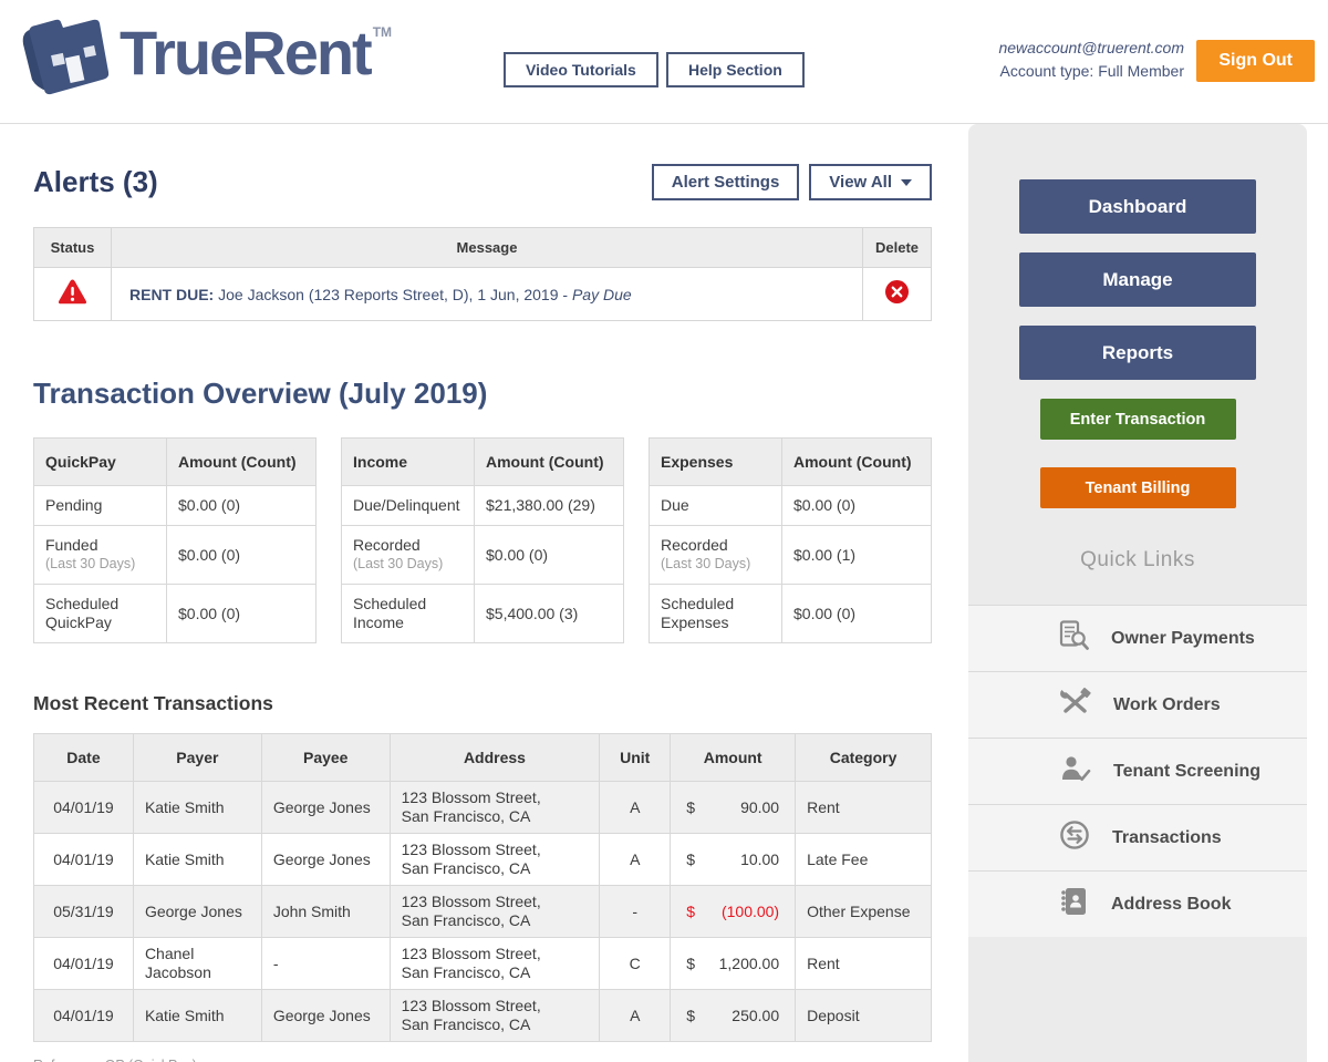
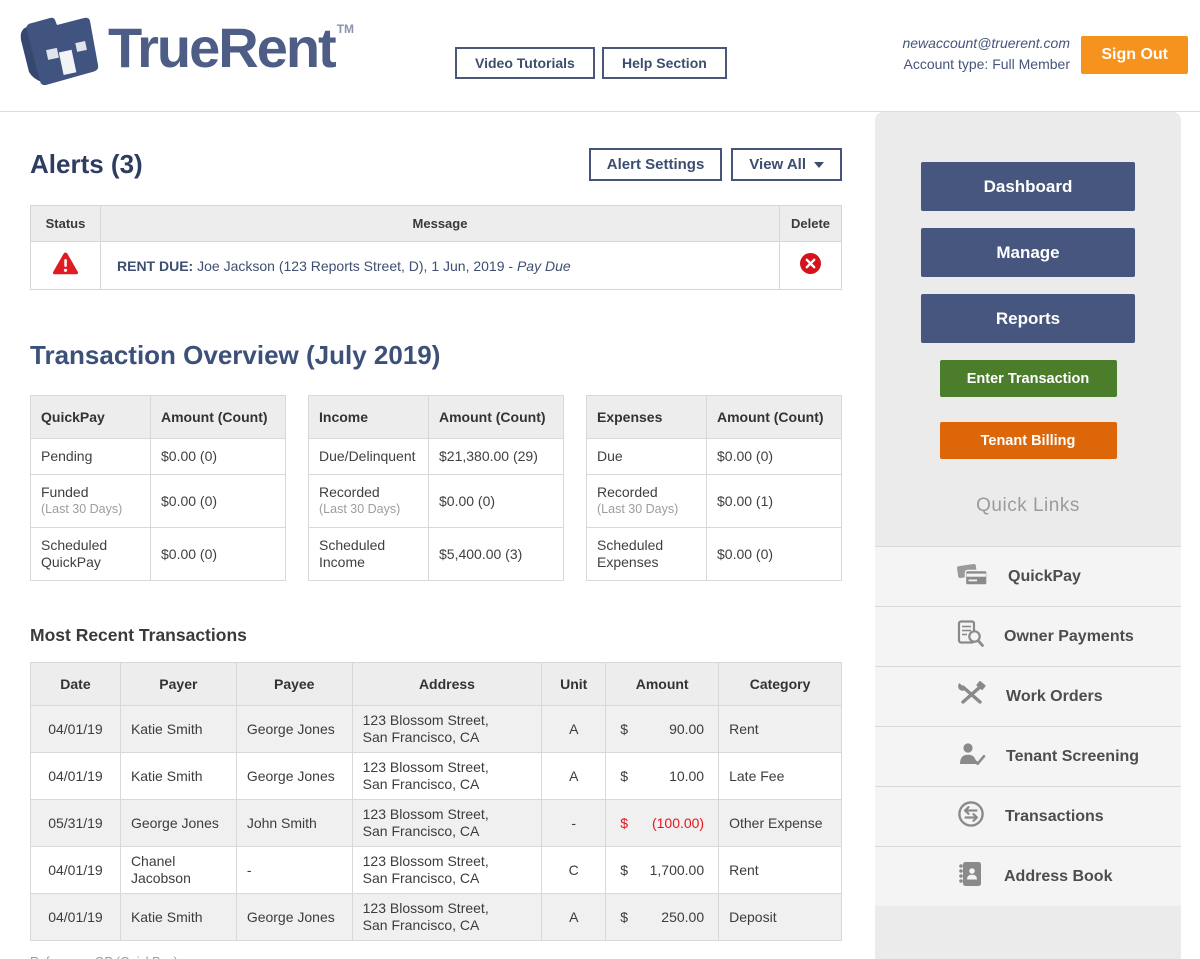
  TrueRent
  TM
  Video Tutorials
  Help Section
  newaccount@truerent.com
  Account type: Full Member
  Sign Out
  Alerts (3)
  Alert Settings
  View All
  Status	Message	Delete
  	RENT DUE: Joe Jackson (123 Reports Street, D), 1 Jun, 2019 - Pay Due
  Transaction Overview (July 2019)
  QuickPay	Amount (Count)
  Pending	$0.00 (0)
  Funded(Last 30 Days)	$0.00 (0)
  Scheduled QuickPay	$0.00 (0)
  Income	Amount (Count)
  Due/Delinquent	$21,380.00 (29)
  Recorded(Last 30 Days)	$0.00 (0)
  Scheduled Income	$5,400.00 (3)
  Expenses	Amount (Count)
  Due	$0.00 (0)
  Recorded(Last 30 Days)	$0.00 (1)
  Scheduled Expenses	$0.00 (0)
  Most Recent Transactions
  Date	Payer	Payee	Address	Unit	Amount	Category
  04/01/19	Katie Smith	George Jones	123 Blossom Street,San Francisco, CA	A	$ 90.00	Rent
  04/01/19	Katie Smith	George Jones	123 Blossom Street,San Francisco, CA	A	$ 10.00	Late Fee
  05/31/19	George Jones	John Smith	123 Blossom Street,San Francisco, CA	-	$ (100.00)	Other Expense
- 04/01/19	Chanel Jacobson	-	123 Blossom Street,San Francisco, CA	C	$ 1,200.00	Rent
+ 04/01/19	Chanel Jacobson	-	123 Blossom Street,San Francisco, CA	C	$ 1,700.00	Rent
  04/01/19	Katie Smith	George Jones	123 Blossom Street,San Francisco, CA	A	$ 250.00	Deposit
  Dashboard
  Manage
  Reports
  Enter Transaction
  Tenant Billing
  Quick Links
+ QuickPay
  Owner Payments
  Work Orders
  Tenant Screening
  Transactions
  Address Book
